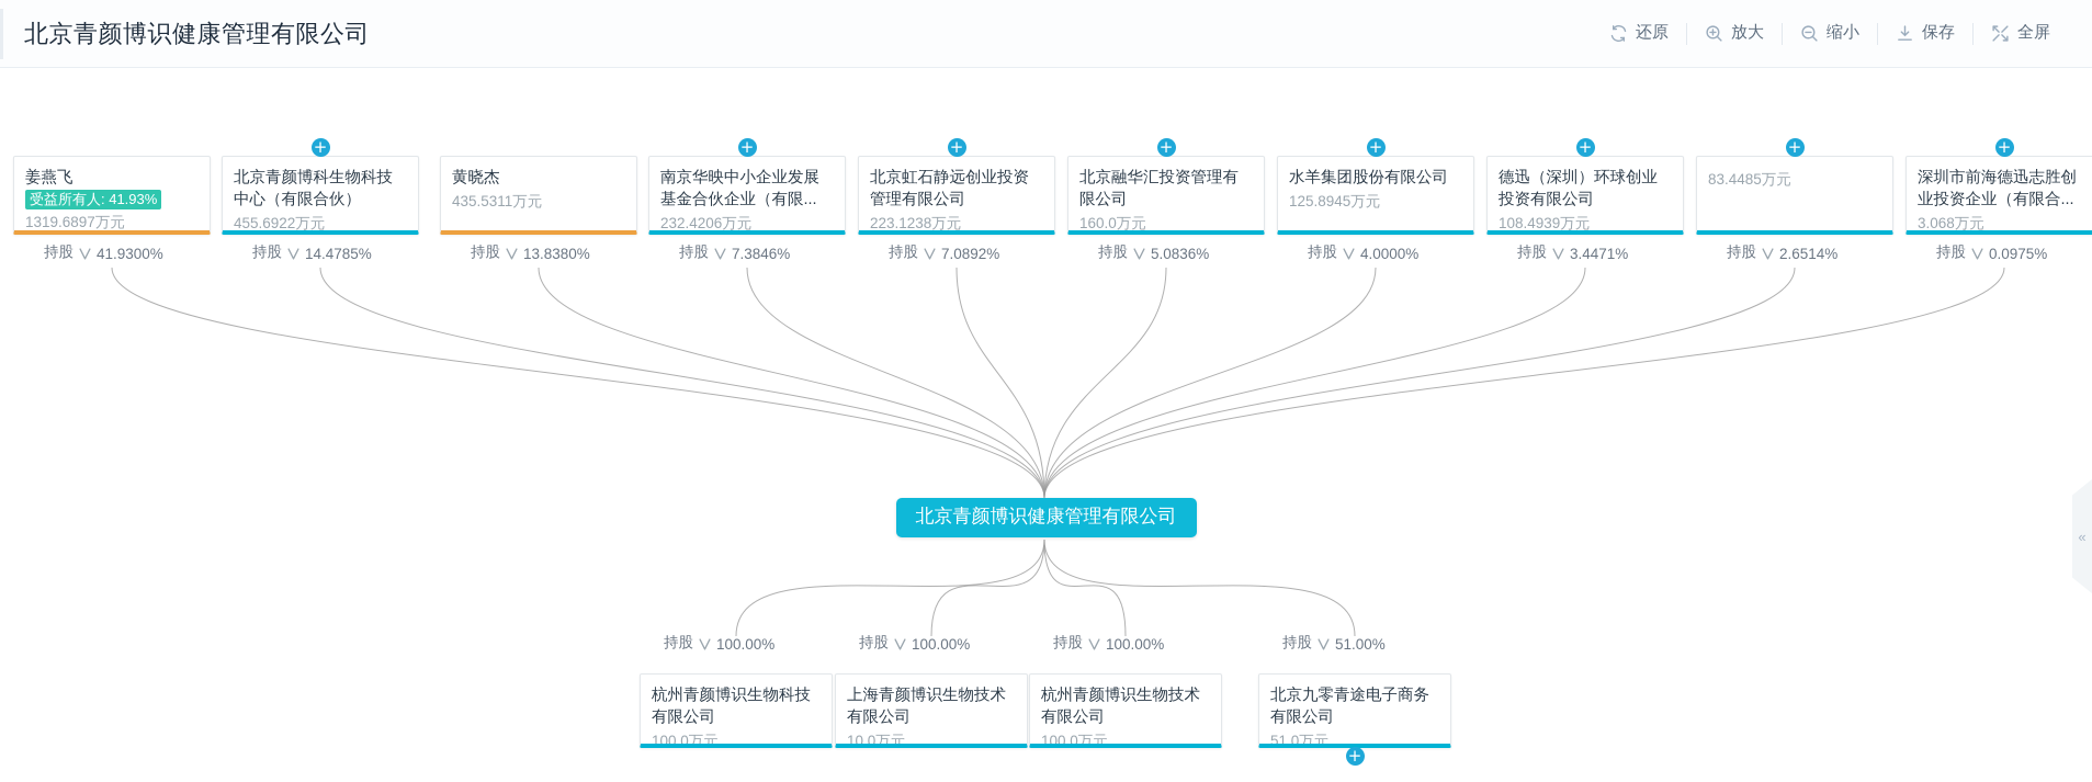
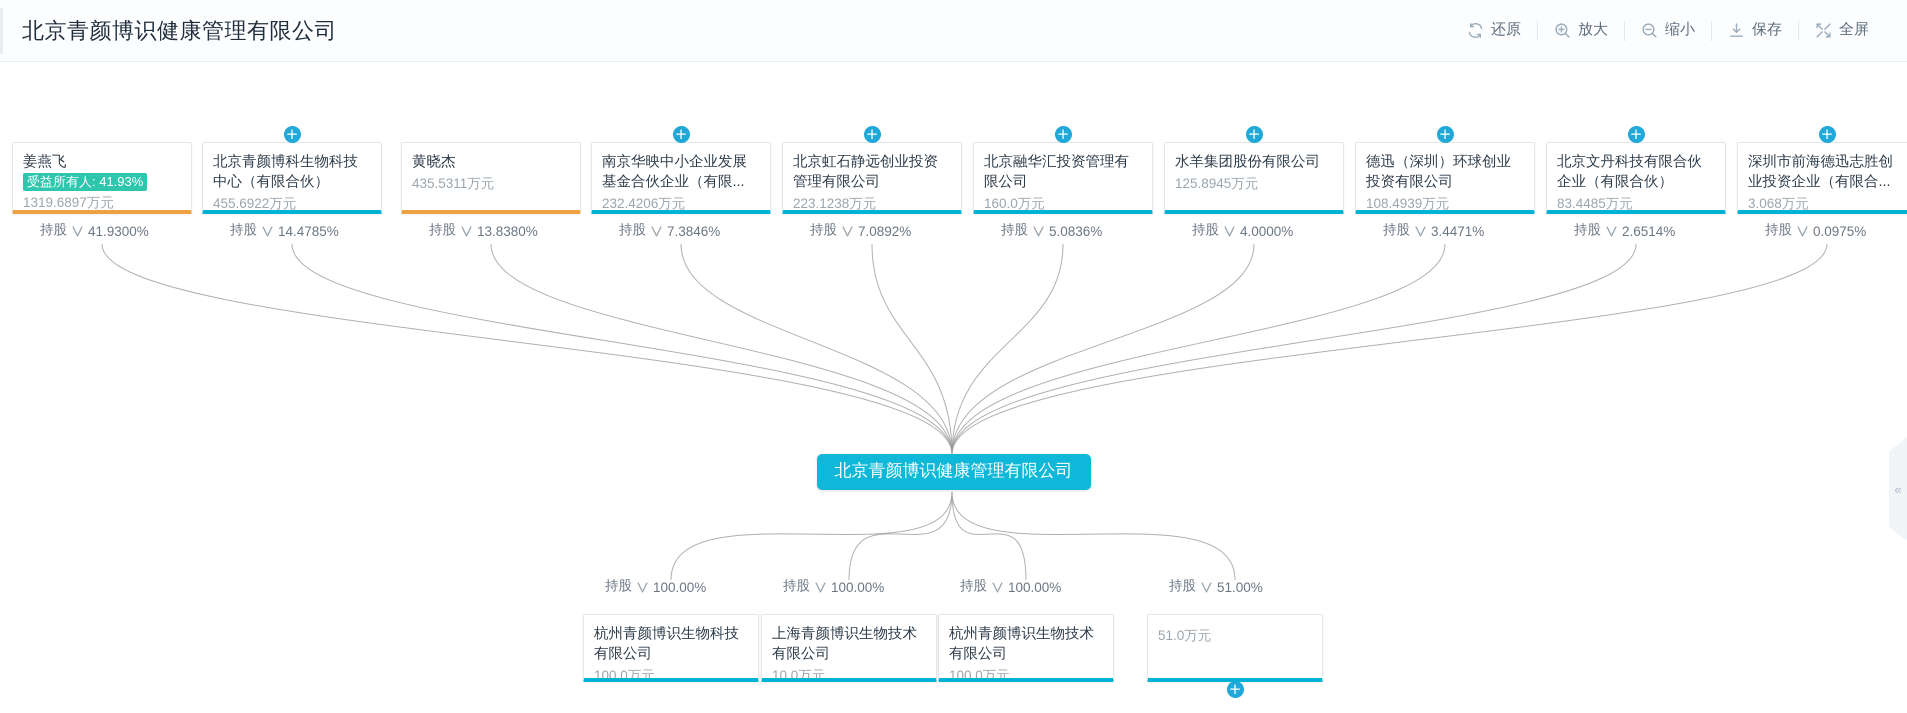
  北京青颜博识健康管理有限公司
  还原
  放大
  缩小
  保存
  全屏
  北京青颜博识健康管理有限公司
  姜燕飞
  受益所有人: 41.93%
  1319.6897万元
  持股
  41.9300%
  北京青颜博科生物科技中心（有限合伙）
  455.6922万元
  +
  持股
  14.4785%
  黄晓杰
  435.5311万元
  持股
  13.8380%
  南京华映中小企业发展基金合伙企业（有限...
  232.4206万元
  +
  持股
  7.3846%
  北京虹石静远创业投资管理有限公司
  223.1238万元
  +
  持股
  7.0892%
  北京融华汇投资管理有限公司
  160.0万元
  +
  持股
  5.0836%
  水羊集团股份有限公司
  125.8945万元
  +
  持股
  4.0000%
  德迅（深圳）环球创业投资有限公司
  108.4939万元
  +
  持股
  3.4471%
+ 北京文丹科技有限合伙企业（有限合伙）
  83.4485万元
  +
  持股
  2.6514%
  深圳市前海德迅志胜创业投资企业（有限合...
  3.068万元
  +
  持股
  0.0975%
  杭州青颜博识生物科技有限公司
  100.0万元
  持股
  100.00%
  上海青颜博识生物技术有限公司
  10.0万元
  持股
  100.00%
  杭州青颜博识生物技术有限公司
  100.0万元
  持股
  100.00%
- 北京九零青途电子商务有限公司
  51.0万元
  +
  持股
  51.00%
  «
